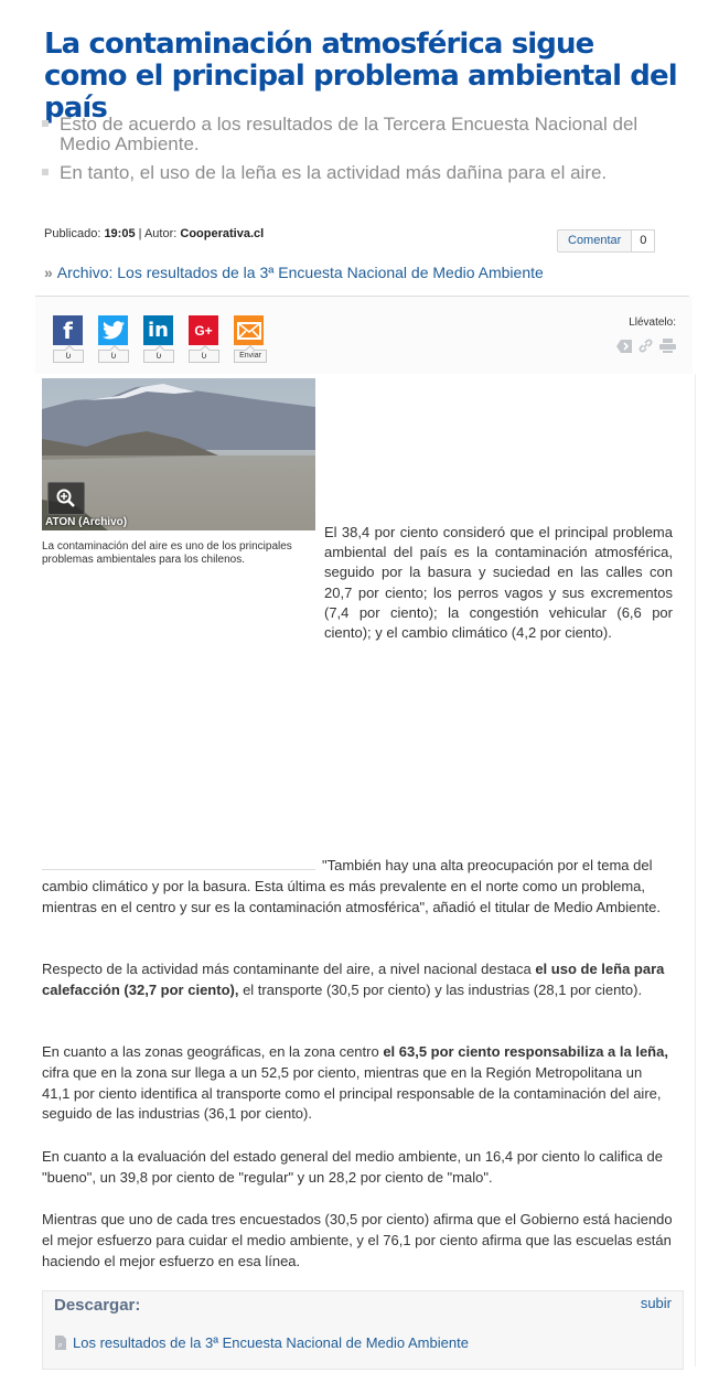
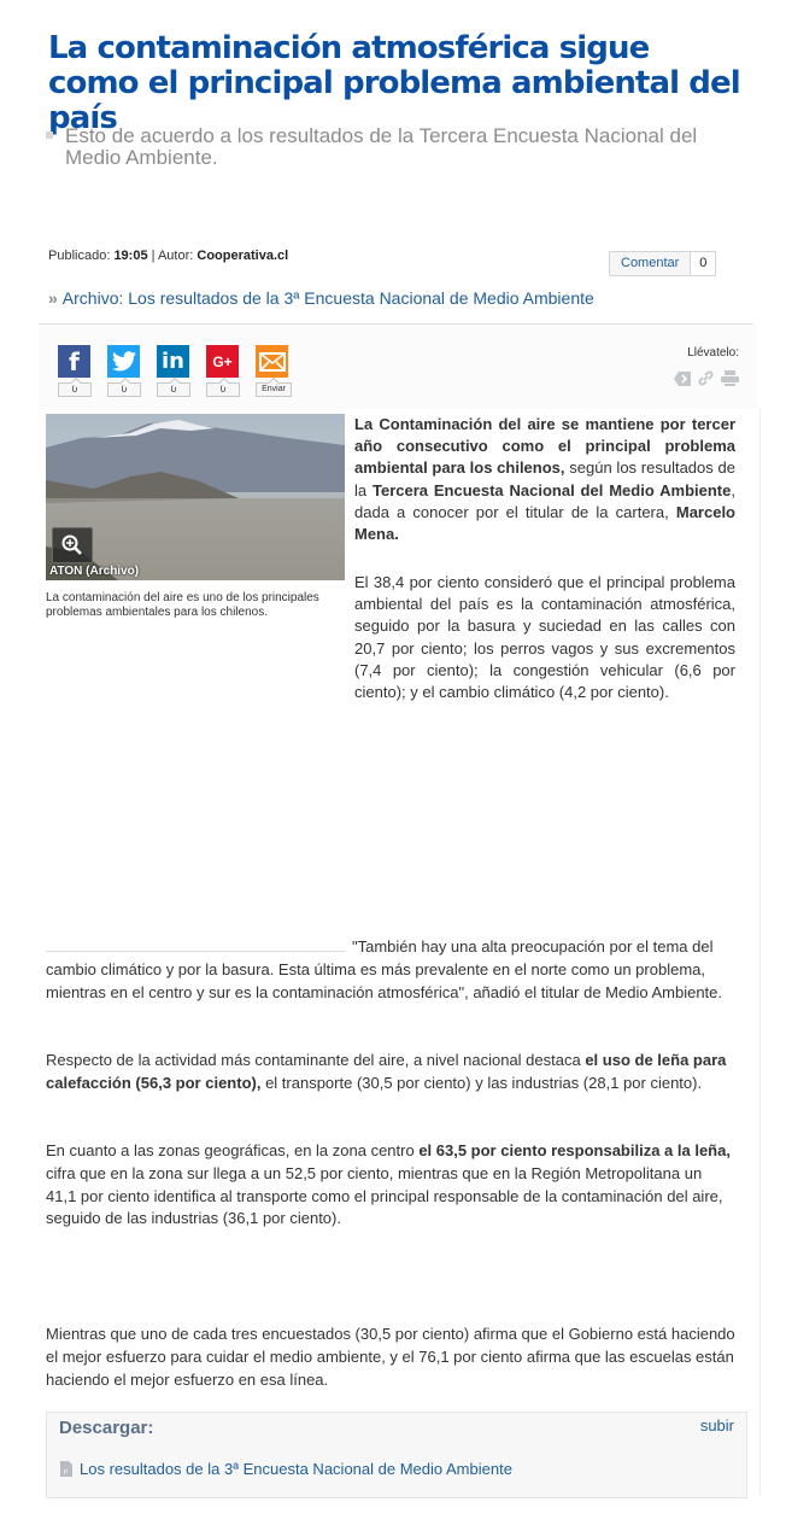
  La contaminación atmosférica sigue como el principal problema ambiental del país
  Esto de acuerdo a los resultados de la Tercera Encuesta Nacional del Medio Ambiente.
- En tanto, el uso de la leña es la actividad más dañina para el aire.
  Publicado: 19:05 | Autor: Cooperativa.cl
  Comentar
  0
  » Archivo: Los resultados de la 3ª Encuesta Nacional de Medio Ambiente
  f
  0
  0
  in
  0
  G+
  0
  Llévatelo:
  ATON (Archivo)
  La contaminación del aire es uno de los principales problemas ambientales para los chilenos.
+ La Contaminación del aire se mantiene por tercer año consecutivo como el principal problema ambiental para los chilenos, según los resultados de la Tercera Encuesta Nacional del Medio Ambiente, dada a conocer por el titular de la cartera, Marcelo Mena.
  El 38,4 por ciento consideró que el principal problema ambiental del país es la contaminación atmosférica, seguido por la basura y suciedad en las calles con 20,7 por ciento; los perros vagos y sus excrementos (7,4 por ciento); la congestión vehicular (6,6 por ciento); y el cambio climático (4,2 por ciento).
  "También hay una alta preocupación por el tema del cambio climático y por la basura. Esta última es más prevalente en el norte como un problema, mientras en el centro y sur es la contaminación atmosférica", añadió el titular de Medio Ambiente.
- Respecto de la actividad más contaminante del aire, a nivel nacional destaca el uso de leña para calefacción (32,7 por ciento), el transporte (30,5 por ciento) y las industrias (28,1 por ciento).
+ Respecto de la actividad más contaminante del aire, a nivel nacional destaca el uso de leña para calefacción (56,3 por ciento), el transporte (30,5 por ciento) y las industrias (28,1 por ciento).
  En cuanto a las zonas geográficas, en la zona centro el 63,5 por ciento responsabiliza a la leña, cifra que en la zona sur llega a un 52,5 por ciento, mientras que en la Región Metropolitana un 41,1 por ciento identifica al transporte como el principal responsable de la contaminación del aire, seguido de las industrias (36,1 por ciento).
- En cuanto a la evaluación del estado general del medio ambiente, un 16,4 por ciento lo califica de "bueno", un 39,8 por ciento de "regular" y un 28,2 por ciento de "malo".
  Mientras que uno de cada tres encuestados (30,5 por ciento) afirma que el Gobierno está haciendo el mejor esfuerzo para cuidar el medio ambiente, y el 76,1 por ciento afirma que las escuelas están haciendo el mejor esfuerzo en esa línea.
  Descargar:
  subir
  Los resultados de la 3ª Encuesta Nacional de Medio Ambiente
